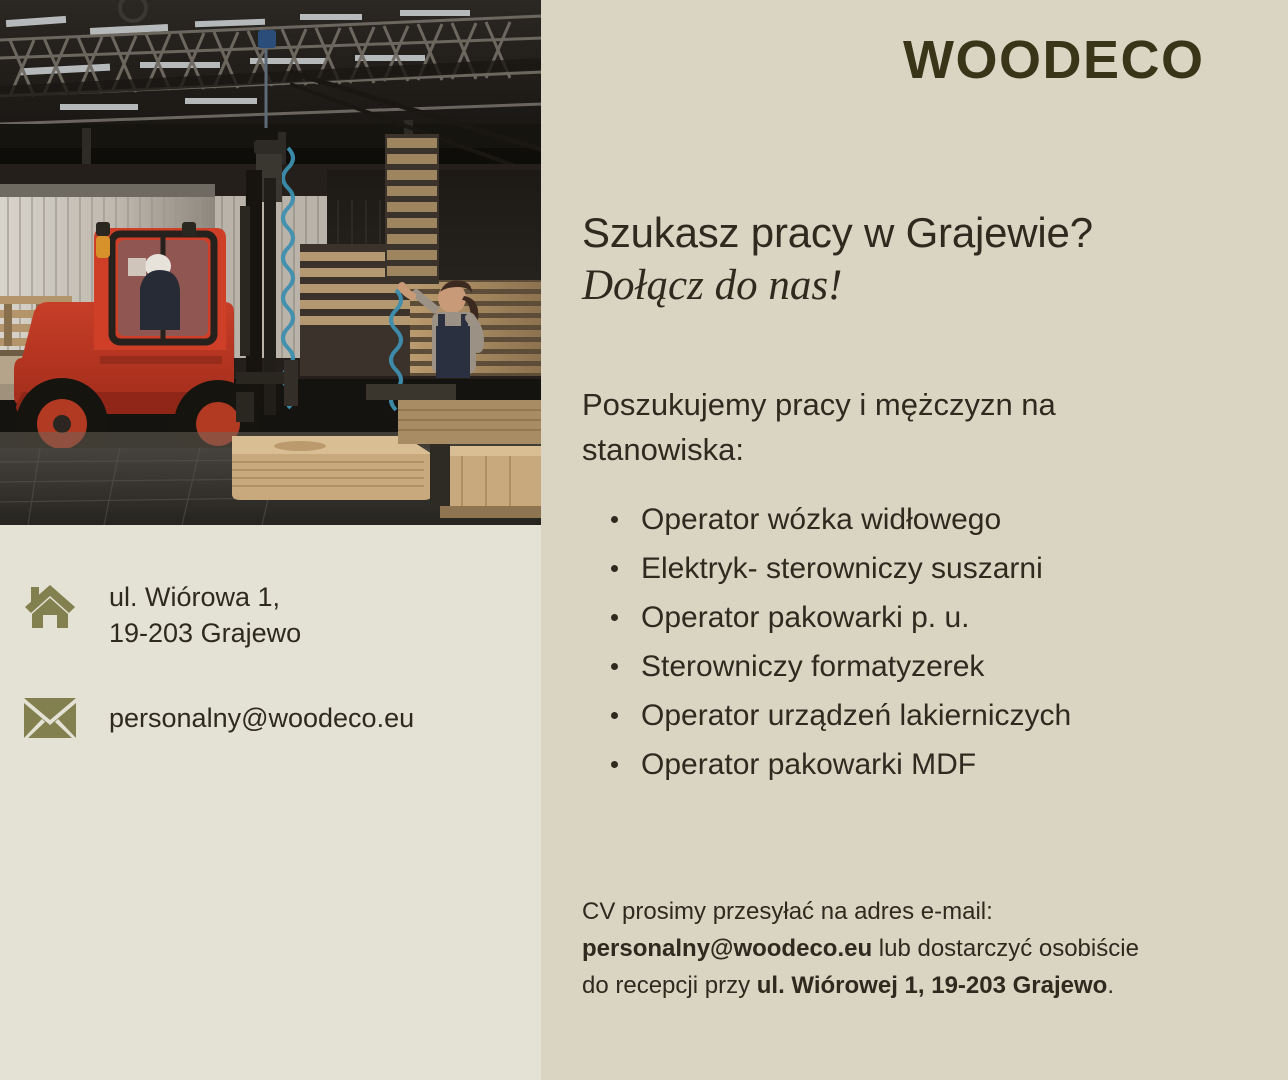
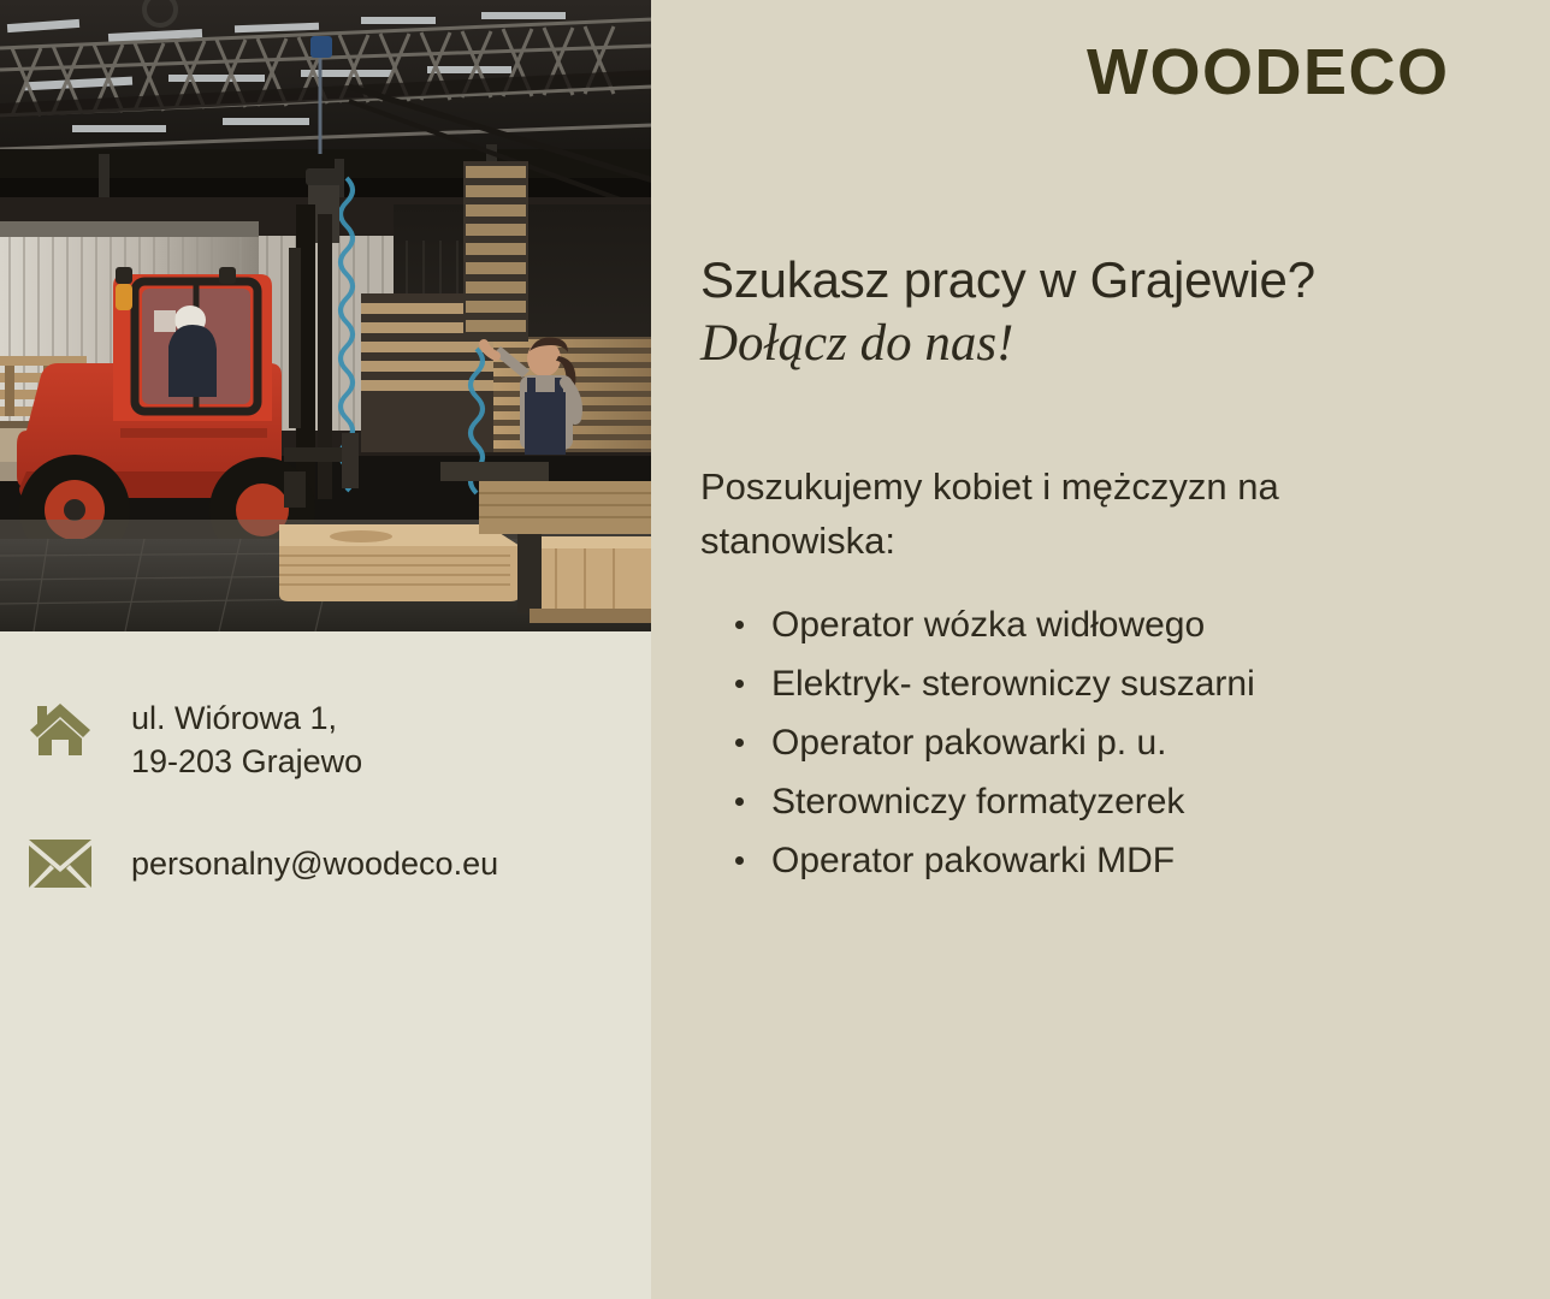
  ul. Wiórowa 1,
  19-203 Grajewo
  personalny@woodeco.eu
  WOODECO
  Szukasz pracy w Grajewie?
  Dołącz do nas!
- Poszukujemy pracy i mężczyzn na stanowiska:
+ Poszukujemy kobiet i mężczyzn na stanowiska:
  Operator wózka widłowego
  Elektryk- sterowniczy suszarni
  Operator pakowarki p. u.
  Sterowniczy formatyzerek
- Operator urządzeń lakierniczych
  Operator pakowarki MDF
- CV prosimy przesyłać na adres e-mail:
- personalny@woodeco.eu lub dostarczyć osobiście
- do recepcji przy ul. Wiórowej 1, 19-203 Grajewo.
